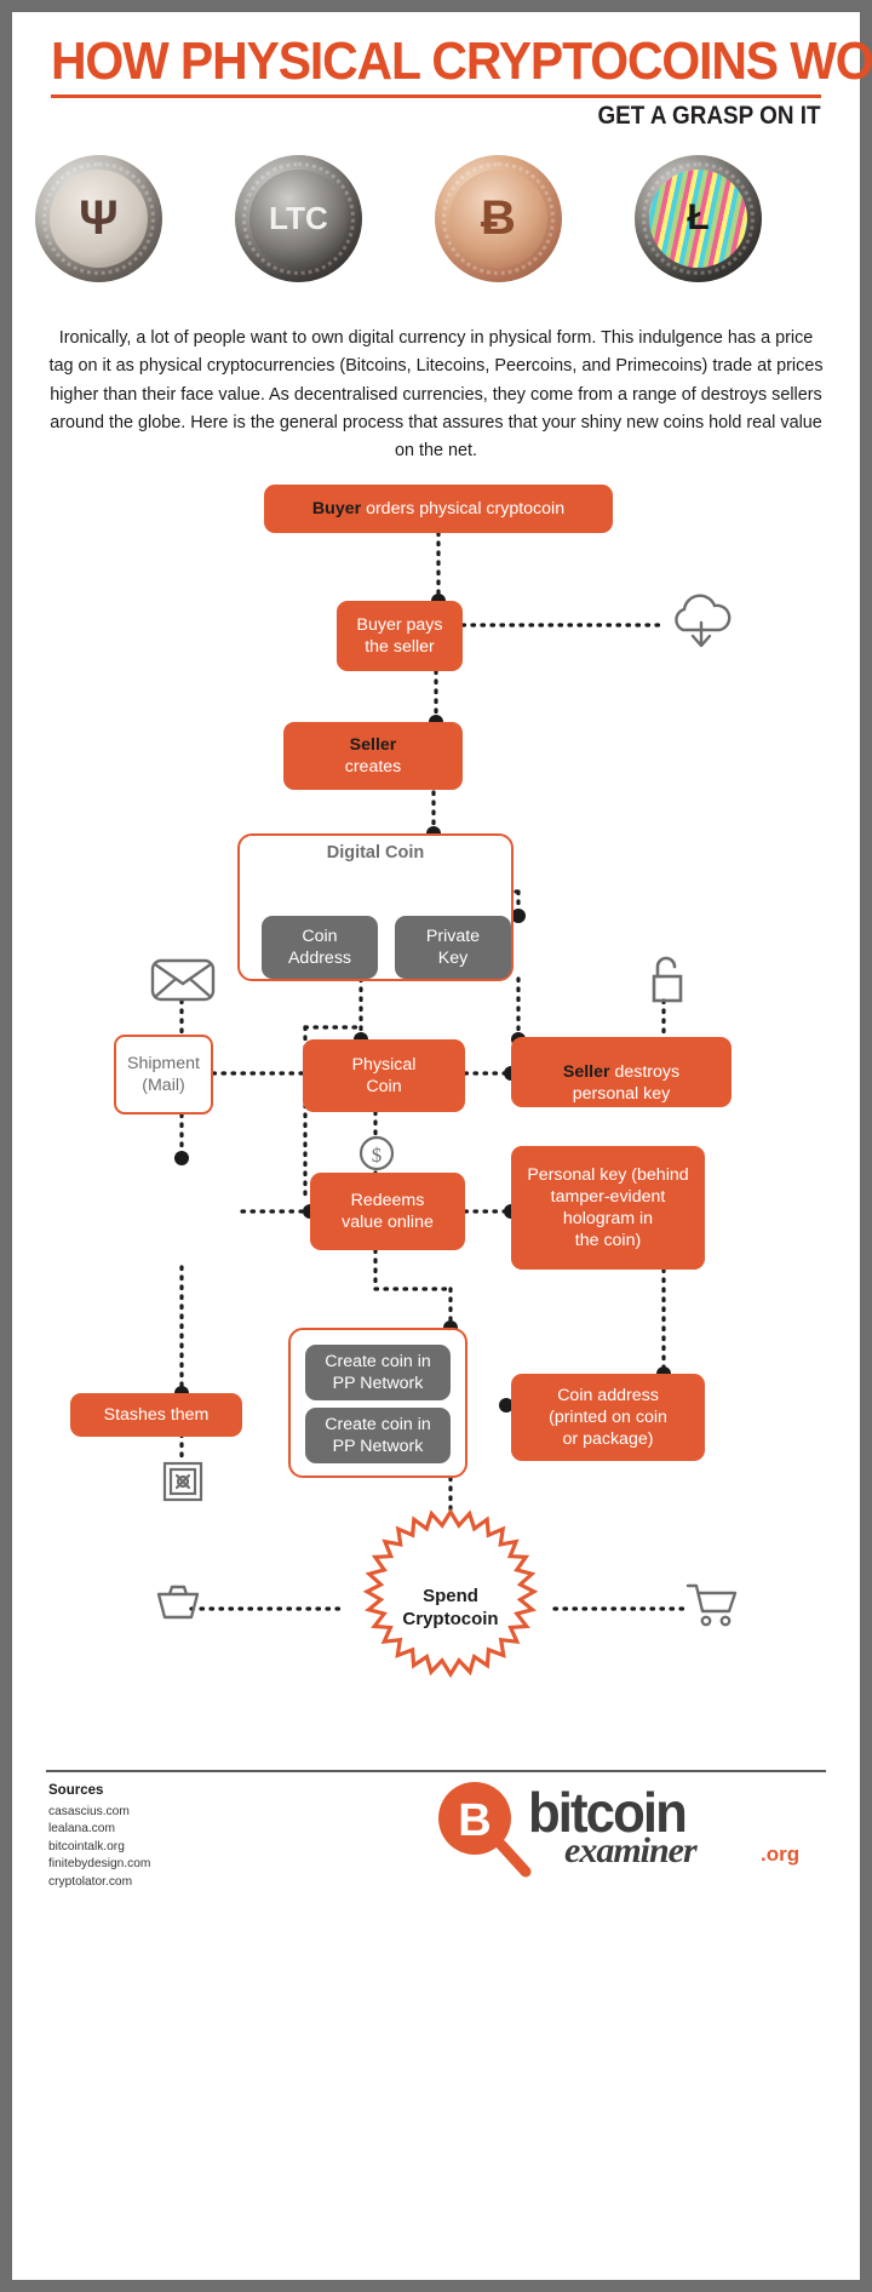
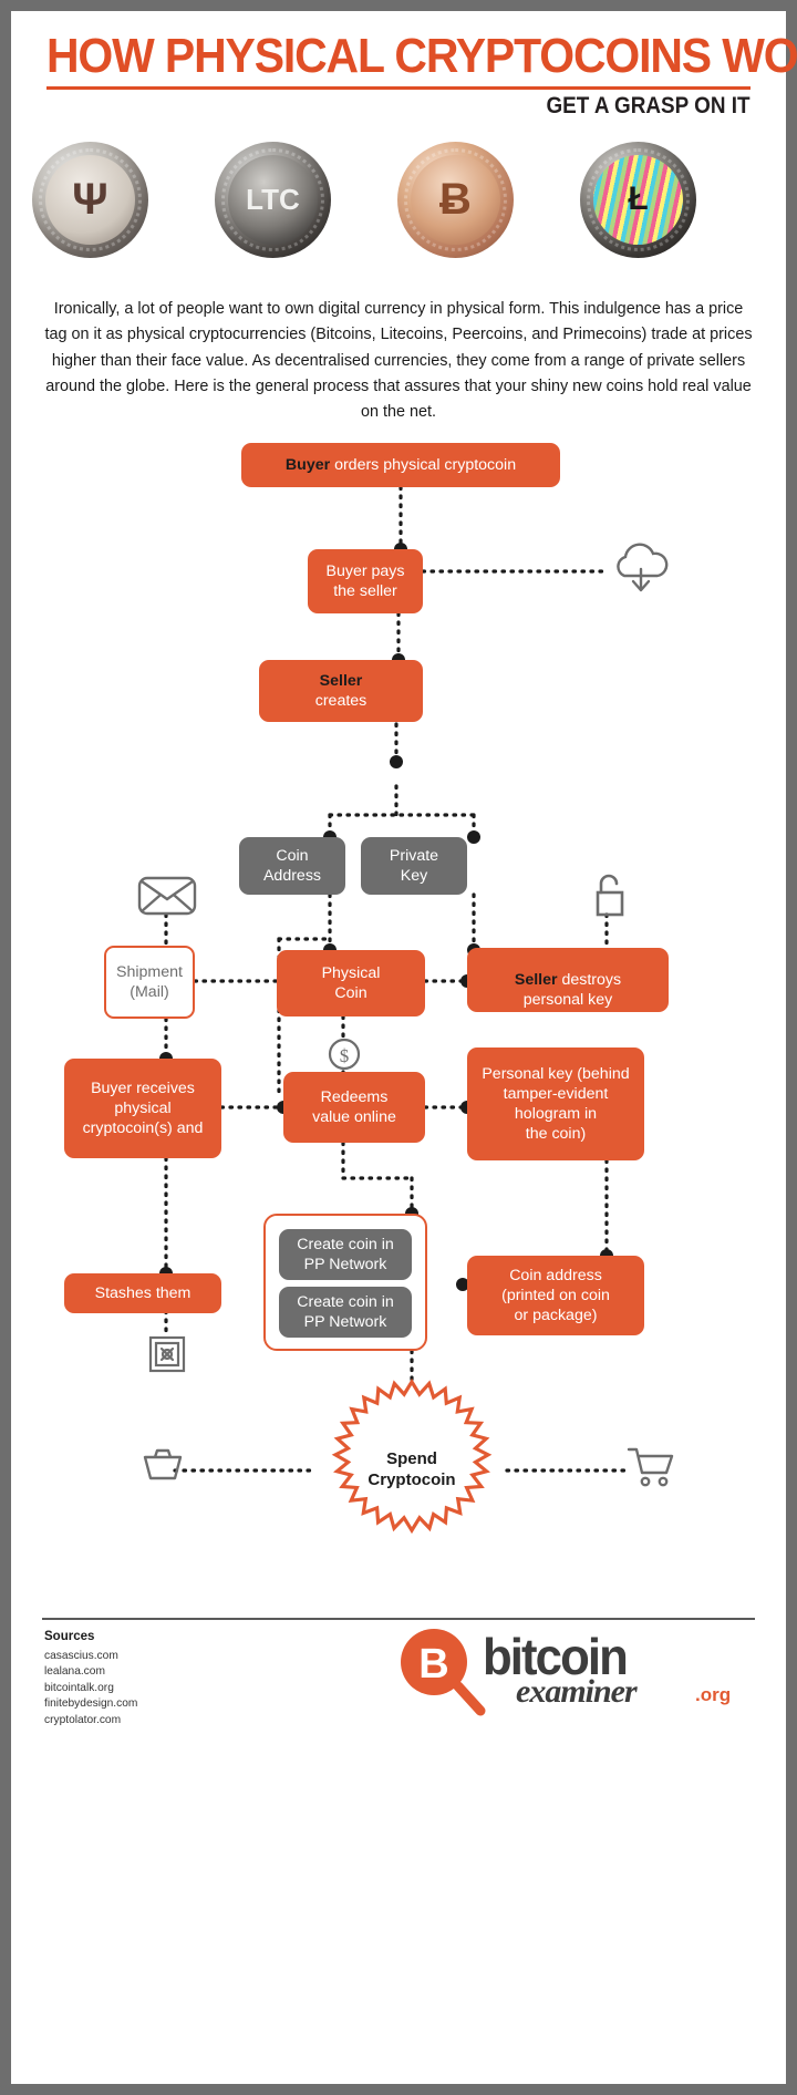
  HOW PHYSICAL CRYPTOCOINS WO
  GET A GRASP ON IT
  Ψ
  LTC
  Ƀ
  Ł
- Ironically, a lot of people want to own digital currency in physical form. This indulgence has a price tag on it as physical cryptocurrencies (Bitcoins, Litecoins, Peercoins, and Primecoins) trade at prices higher than their face value. As decentralised currencies, they come from a range of destroys sellers around the globe. Here is the general process that assures that your shiny new coins hold real value on the net.
+ Ironically, a lot of people want to own digital currency in physical form. This indulgence has a price tag on it as physical cryptocurrencies (Bitcoins, Litecoins, Peercoins, and Primecoins) trade at prices higher than their face value. As decentralised currencies, they come from a range of private sellers around the globe. Here is the general process that assures that your shiny new coins hold real value on the net.
  Buyer orders physical cryptocoin
  Buyer pays
  the seller
  Seller
  creates
- Digital Coin
  Coin
  Address
  Private
  Key
  Shipment
  (Mail)
  Physical
  Coin
  Seller destroys
  personal key
  $
+ Buyer receives
+ physical
+ cryptocoin(s) and
  Redeems
  value online
  Personal key (behind
  tamper-evident
  hologram in
  the coin)
  Stashes them
  Create coin in
  PP Network
  Create coin in
  PP Network
  Coin address
  (printed on coin
  or package)
  Spend
  Cryptocoin
  Sources
  casascius.com
  lealana.com
  bitcointalk.org
  finitebydesign.com
  cryptolator.com
  B
  bitcoin
  examiner
  .org
